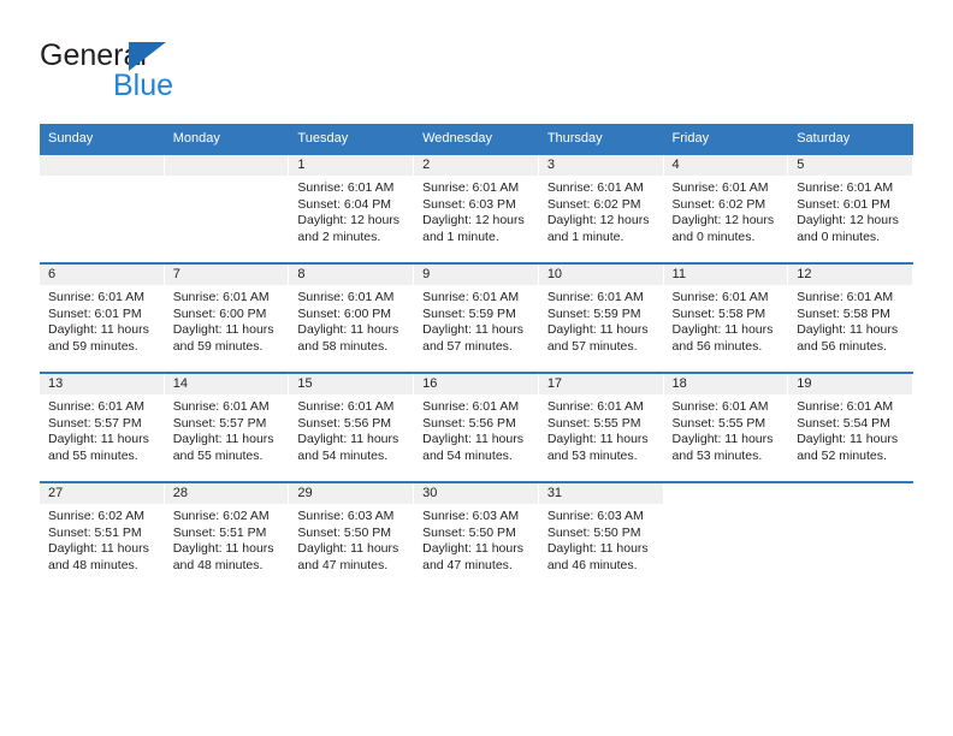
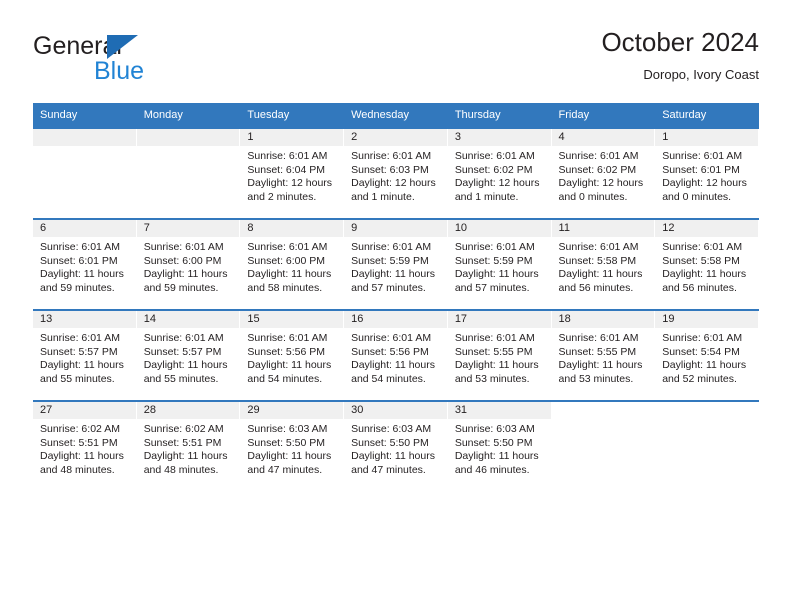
  General
  Blue
+ October 2024
+ Doropo, Ivory Coast
  Sunday	Monday	Tuesday	Wednesday	Thursday	Friday	Saturday
- 		1Sunrise: 6:01 AMSunset: 6:04 PMDaylight: 12 hours and 2 minutes.	2Sunrise: 6:01 AMSunset: 6:03 PMDaylight: 12 hours and 1 minute.	3Sunrise: 6:01 AMSunset: 6:02 PMDaylight: 12 hours and 1 minute.	4Sunrise: 6:01 AMSunset: 6:02 PMDaylight: 12 hours and 0 minutes.	5Sunrise: 6:01 AMSunset: 6:01 PMDaylight: 12 hours and 0 minutes.
+ 		1Sunrise: 6:01 AMSunset: 6:04 PMDaylight: 12 hours and 2 minutes.	2Sunrise: 6:01 AMSunset: 6:03 PMDaylight: 12 hours and 1 minute.	3Sunrise: 6:01 AMSunset: 6:02 PMDaylight: 12 hours and 1 minute.	4Sunrise: 6:01 AMSunset: 6:02 PMDaylight: 12 hours and 0 minutes.	1Sunrise: 6:01 AMSunset: 6:01 PMDaylight: 12 hours and 0 minutes.
  6Sunrise: 6:01 AMSunset: 6:01 PMDaylight: 11 hours and 59 minutes.	7Sunrise: 6:01 AMSunset: 6:00 PMDaylight: 11 hours and 59 minutes.	8Sunrise: 6:01 AMSunset: 6:00 PMDaylight: 11 hours and 58 minutes.	9Sunrise: 6:01 AMSunset: 5:59 PMDaylight: 11 hours and 57 minutes.	10Sunrise: 6:01 AMSunset: 5:59 PMDaylight: 11 hours and 57 minutes.	11Sunrise: 6:01 AMSunset: 5:58 PMDaylight: 11 hours and 56 minutes.	12Sunrise: 6:01 AMSunset: 5:58 PMDaylight: 11 hours and 56 minutes.
  13Sunrise: 6:01 AMSunset: 5:57 PMDaylight: 11 hours and 55 minutes.	14Sunrise: 6:01 AMSunset: 5:57 PMDaylight: 11 hours and 55 minutes.	15Sunrise: 6:01 AMSunset: 5:56 PMDaylight: 11 hours and 54 minutes.	16Sunrise: 6:01 AMSunset: 5:56 PMDaylight: 11 hours and 54 minutes.	17Sunrise: 6:01 AMSunset: 5:55 PMDaylight: 11 hours and 53 minutes.	18Sunrise: 6:01 AMSunset: 5:55 PMDaylight: 11 hours and 53 minutes.	19Sunrise: 6:01 AMSunset: 5:54 PMDaylight: 11 hours and 52 minutes.
  27Sunrise: 6:02 AMSunset: 5:51 PMDaylight: 11 hours and 48 minutes.	28Sunrise: 6:02 AMSunset: 5:51 PMDaylight: 11 hours and 48 minutes.	29Sunrise: 6:03 AMSunset: 5:50 PMDaylight: 11 hours and 47 minutes.	30Sunrise: 6:03 AMSunset: 5:50 PMDaylight: 11 hours and 47 minutes.	31Sunrise: 6:03 AMSunset: 5:50 PMDaylight: 11 hours and 46 minutes.
